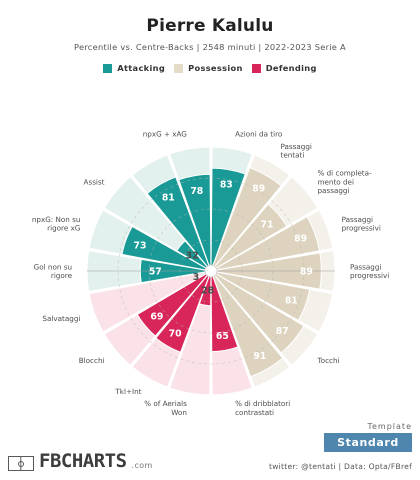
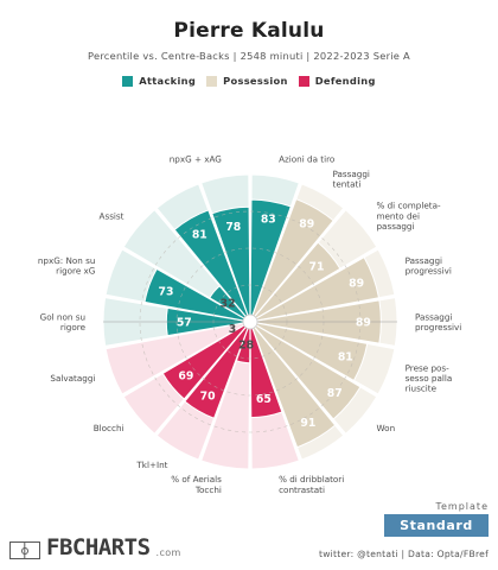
  Pierre Kalulu
  Percentile vs. Centre-Backs | 2548 minuti | 2022-2023 Serie A
  Attacking
  Possession
  Defending
  83
  89
  71
  89
  89
  81
  87
  91
  65
  28
  70
  69
  3
  57
  73
  32
  81
  78
  Azioni da tiro
  Passaggi tentati
  % di completa- mento dei passaggi
  Passaggi progressivi
  Passaggi progressivi
+ Prese pos- sesso palla riuscite
- Tocchi
+ Won
  % di dribblatori contrastati
- % of Aerials Won
+ % of Aerials Tocchi
  Tkl+Int
  Blocchi
  Salvataggi
  Gol non su rigore
  npxG: Non su rigore xG
  Assist
  npxG + xAG
  FBCHARTS
  .com
  Template
  Standard
  twitter: @tentati | Data: Opta/FBref
